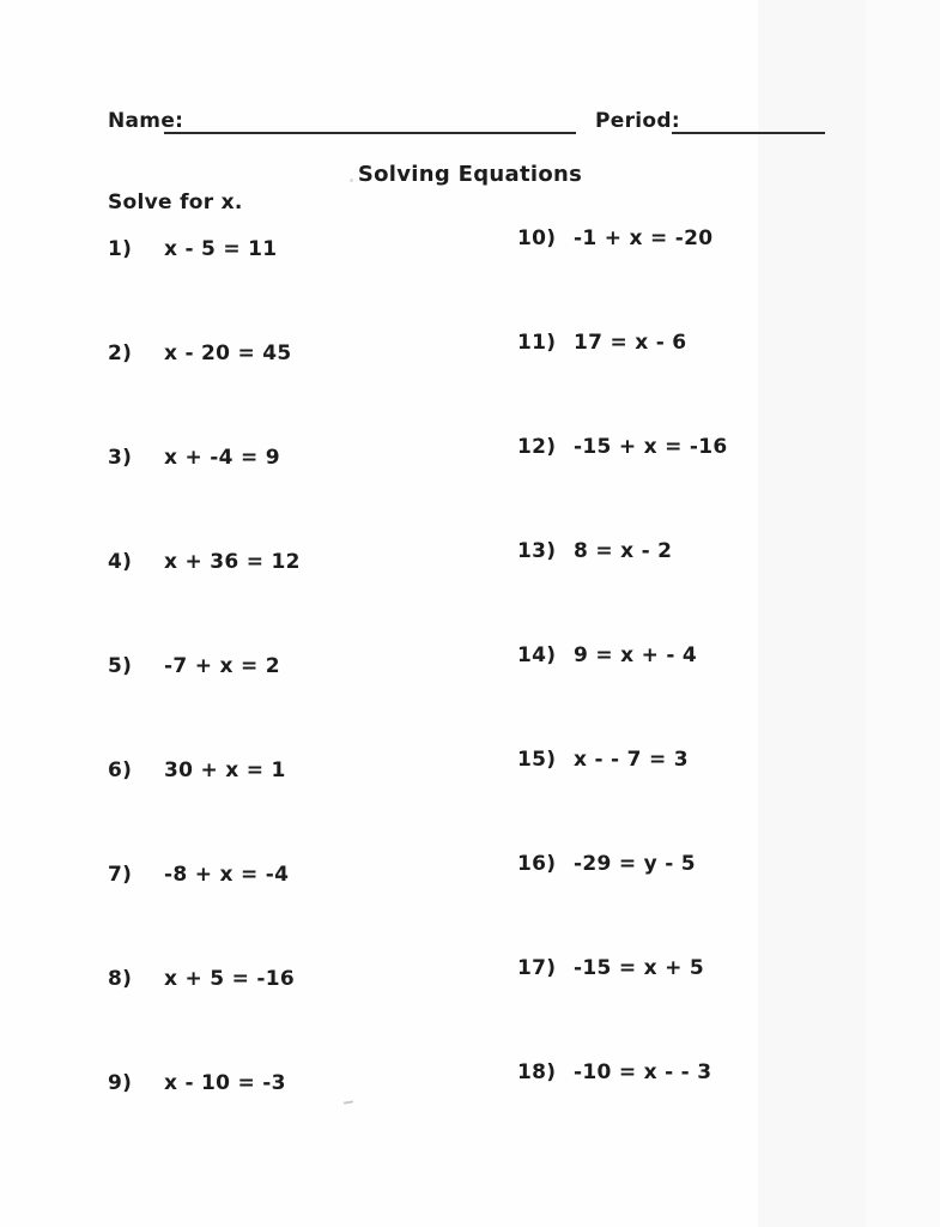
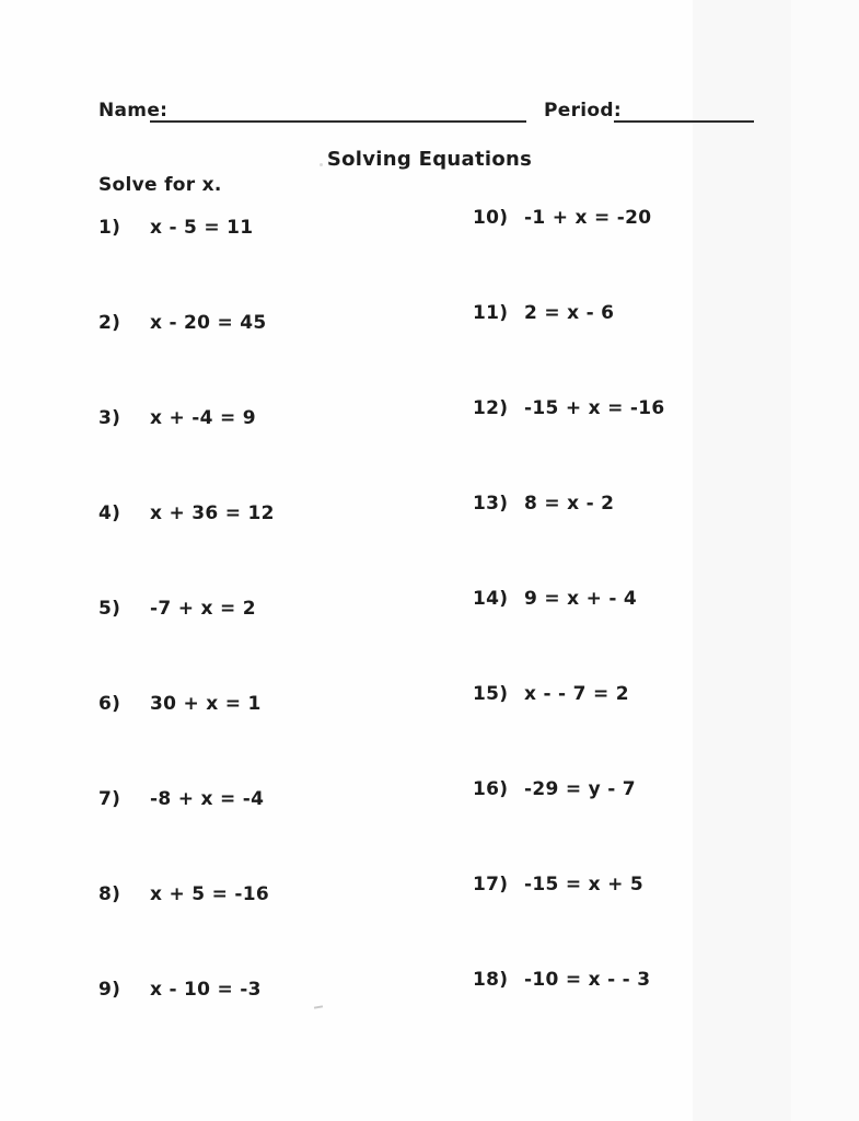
  Name:
  Period:
  Solving Equations
  Solve for x.
  1)
  x - 5 = 11
  2)
  x - 20 = 45
  3)
  x + -4 = 9
  4)
  x + 36 = 12
  5)
  -7 + x = 2
  6)
  30 + x = 1
  7)
  -8 + x = -4
  8)
  x + 5 = -16
  9)
  x - 10 = -3
  10)
  -1 + x = -20
  11)
- 17 = x - 6
+ 2 = x - 6
  12)
  -15 + x = -16
  13)
  8 = x - 2
  14)
  9 = x + - 4
  15)
- x - - 7 = 3
+ x - - 7 = 2
  16)
- -29 = y - 5
+ -29 = y - 7
  17)
  -15 = x + 5
  18)
  -10 = x - - 3
